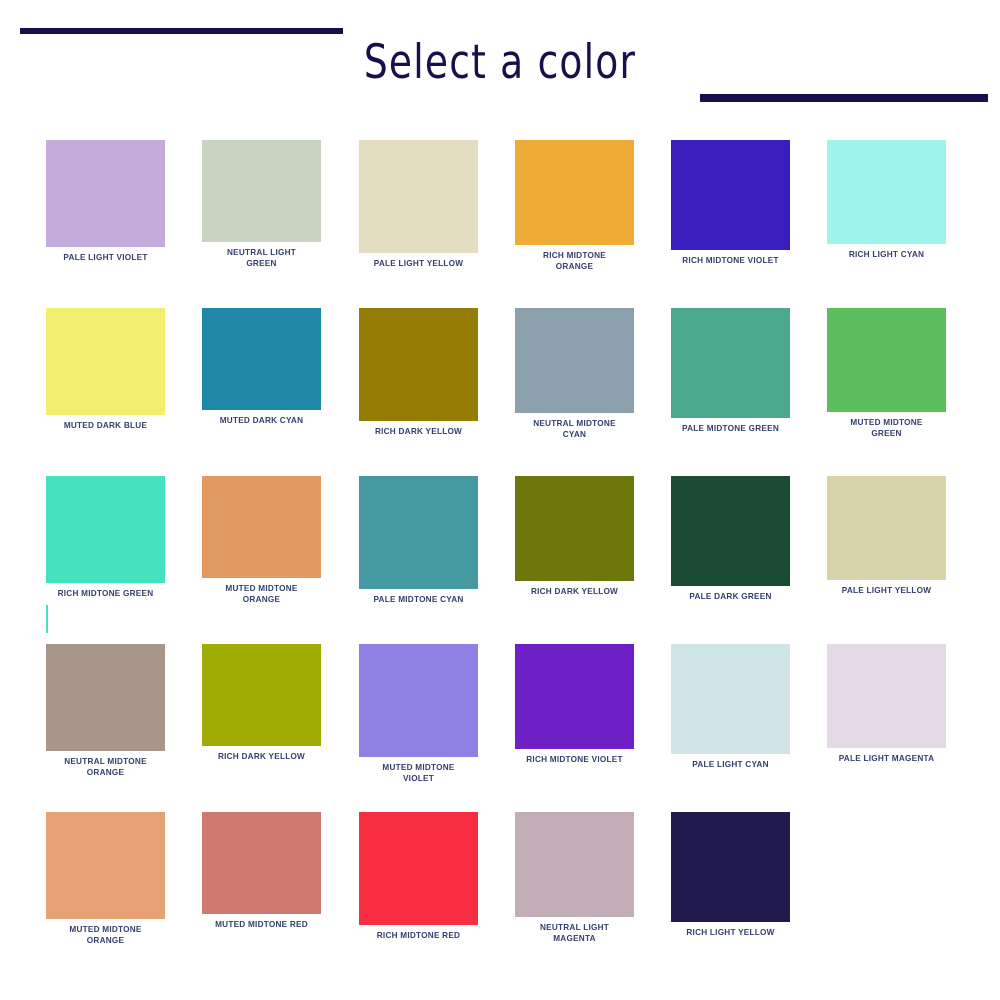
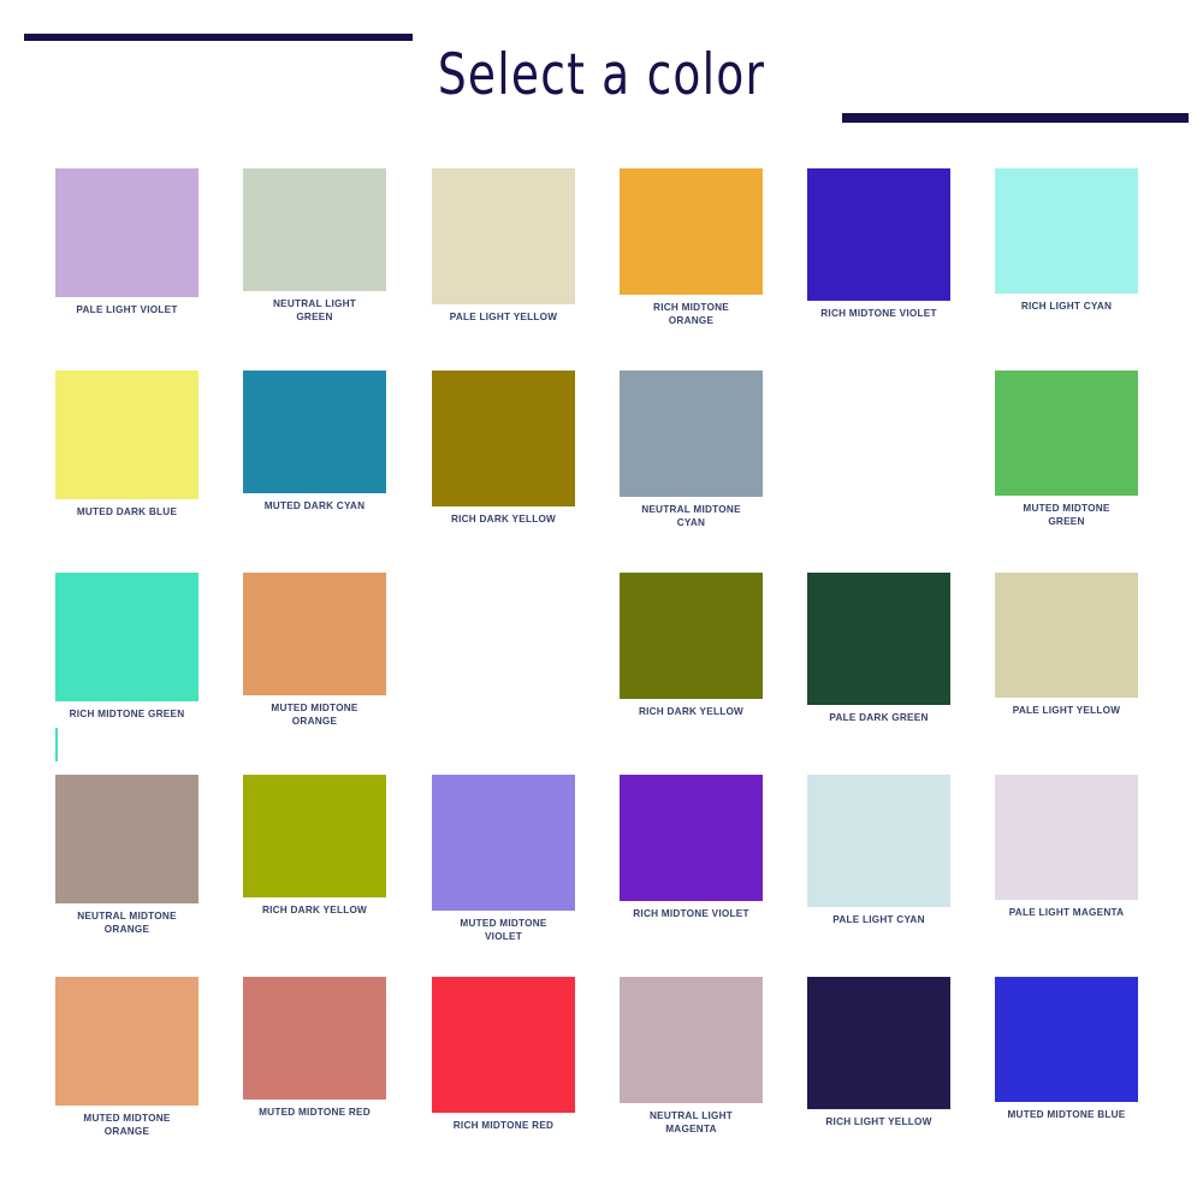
  Select a color
  PALE LIGHT VIOLET
  NEUTRAL LIGHT
  GREEN
  PALE LIGHT YELLOW
  RICH MIDTONE
  ORANGE
  RICH MIDTONE VIOLET
  RICH LIGHT CYAN
  MUTED DARK BLUE
  MUTED DARK CYAN
  RICH DARK YELLOW
  NEUTRAL MIDTONE
  CYAN
- PALE MIDTONE GREEN
  MUTED MIDTONE
  GREEN
  RICH MIDTONE GREEN
  MUTED MIDTONE
  ORANGE
- PALE MIDTONE CYAN
  RICH DARK YELLOW
  PALE DARK GREEN
  PALE LIGHT YELLOW
  NEUTRAL MIDTONE
  ORANGE
  RICH DARK YELLOW
  MUTED MIDTONE
  VIOLET
  RICH MIDTONE VIOLET
  PALE LIGHT CYAN
  PALE LIGHT MAGENTA
  MUTED MIDTONE
  ORANGE
  MUTED MIDTONE RED
  RICH MIDTONE RED
  NEUTRAL LIGHT
  MAGENTA
  RICH LIGHT YELLOW
+ MUTED MIDTONE BLUE
